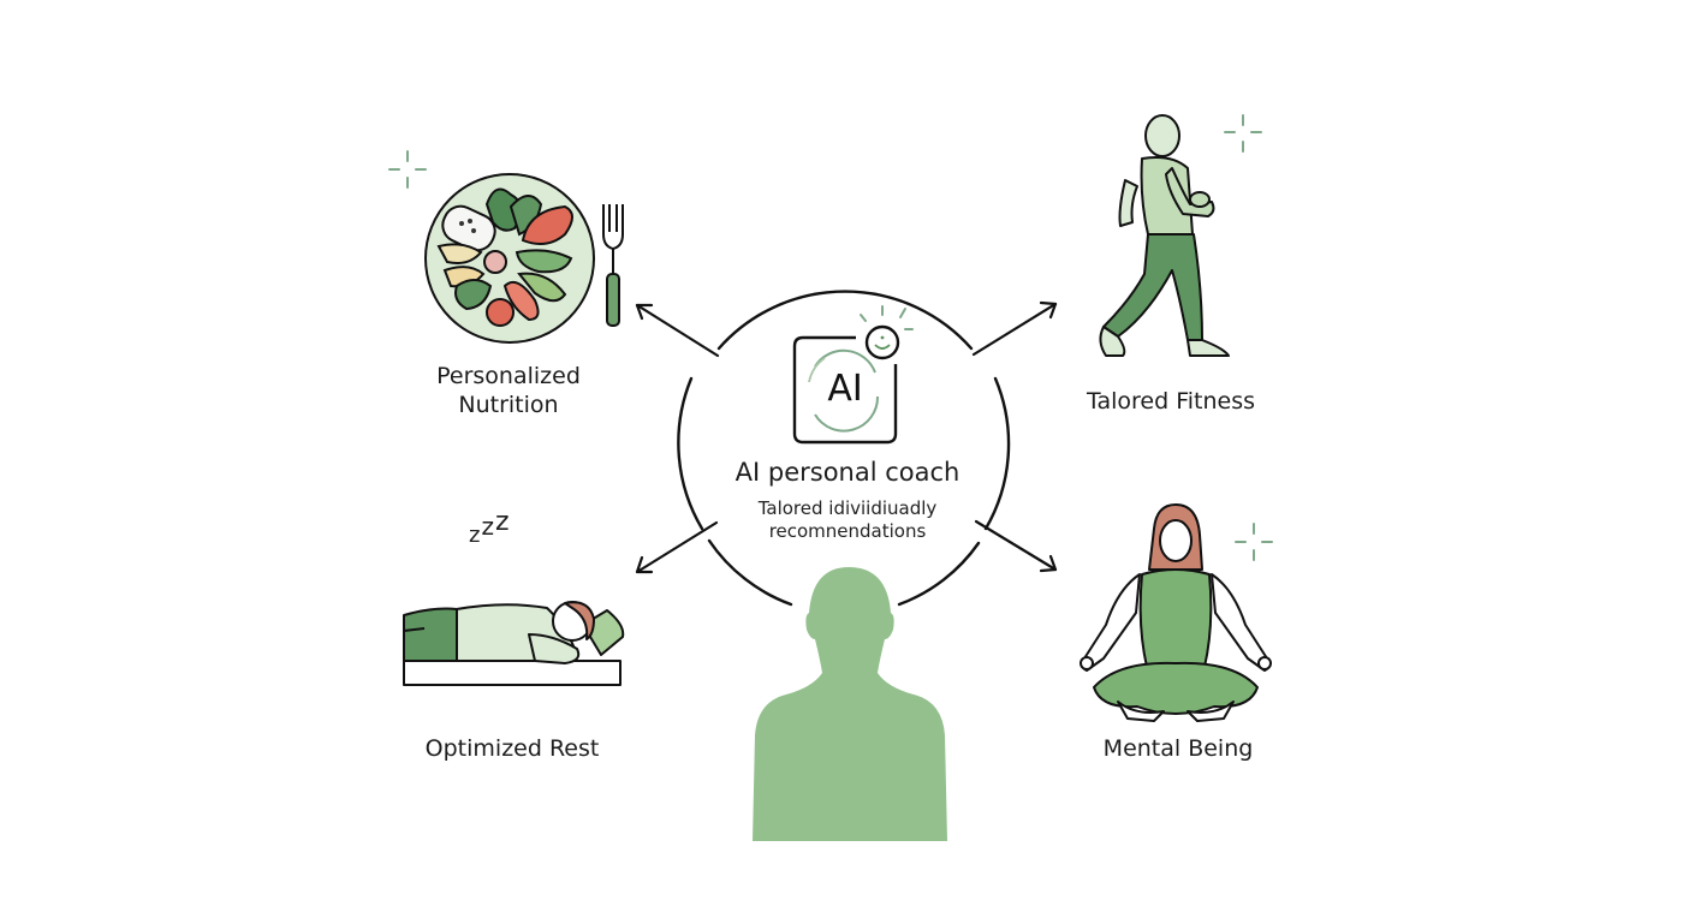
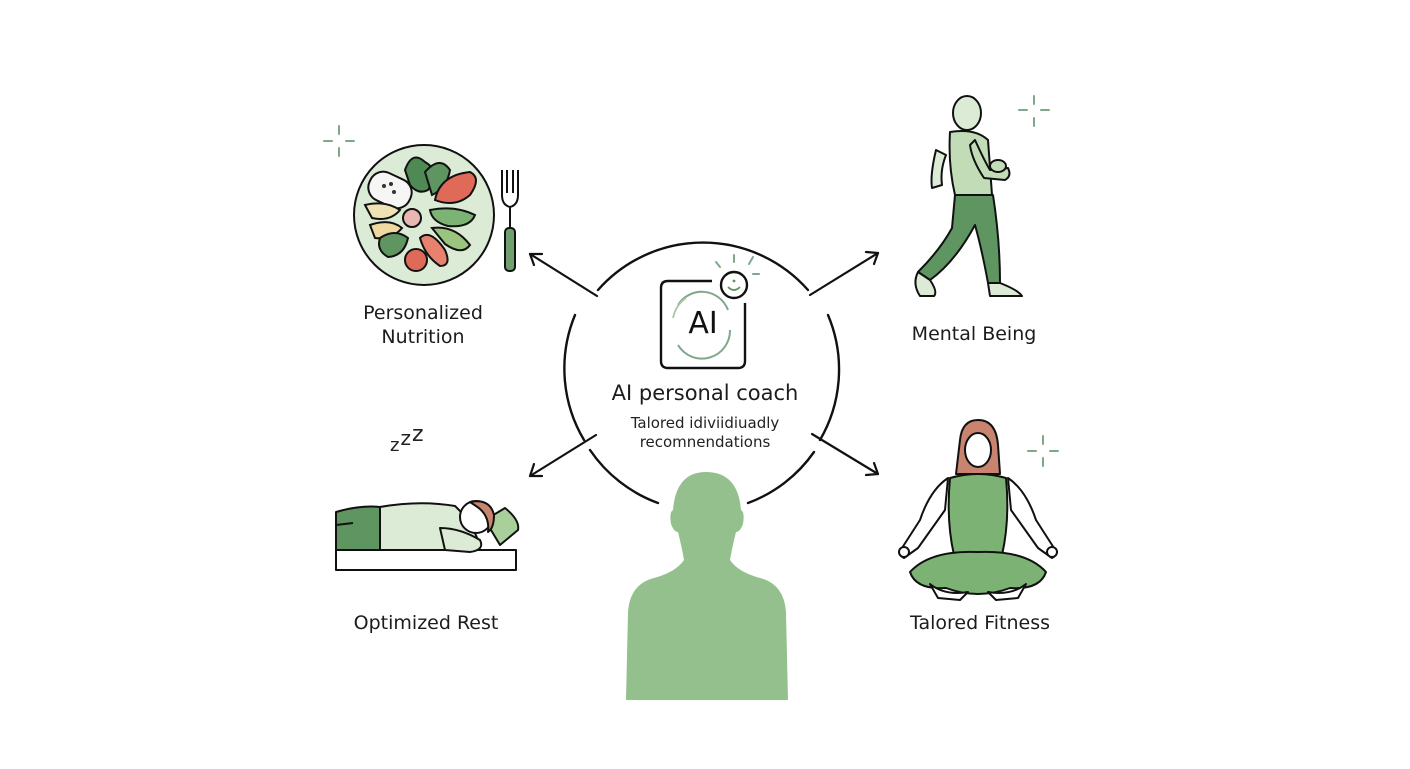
  AI
  AI personal coach
  Talored idiviidiuadly
  recomnendations
  zzz
  Personalized
  Nutrition
- Talored Fitness
+ Mental Being
  Optimized Rest
- Mental Being
+ Talored Fitness
